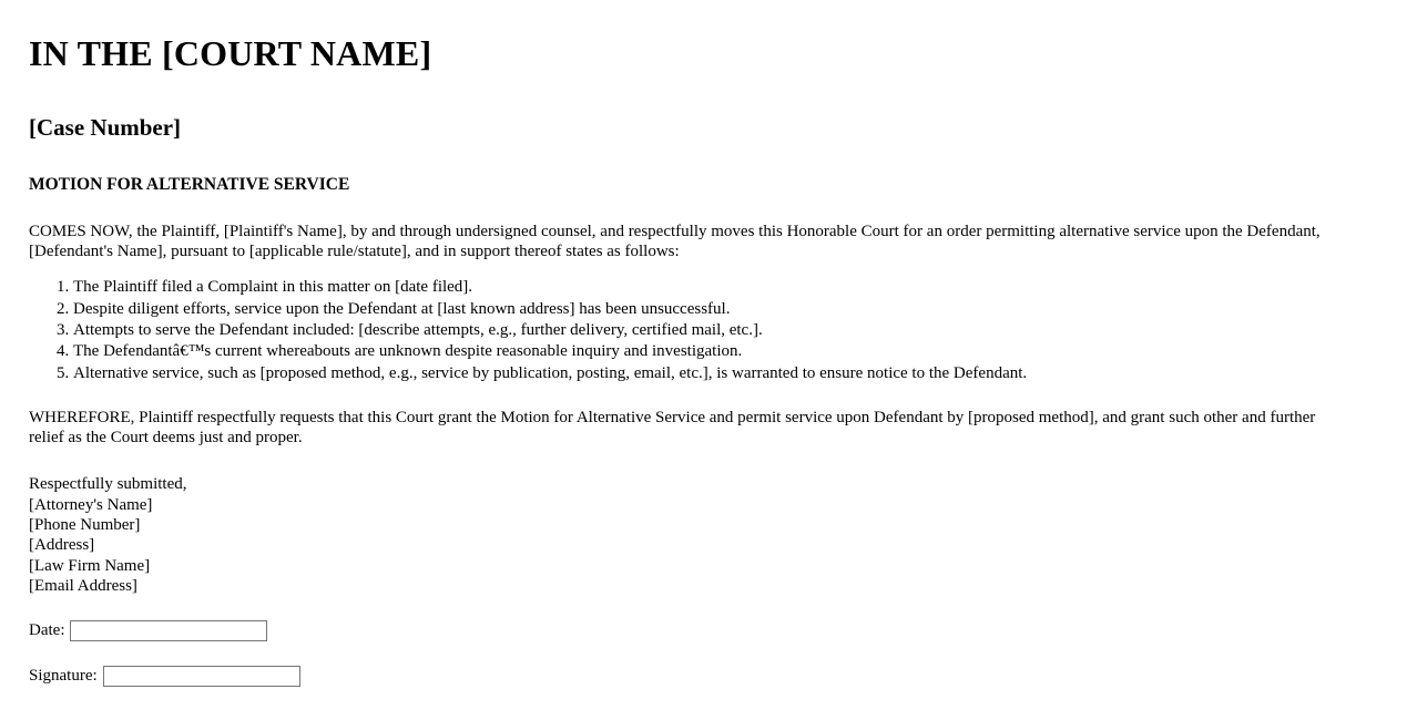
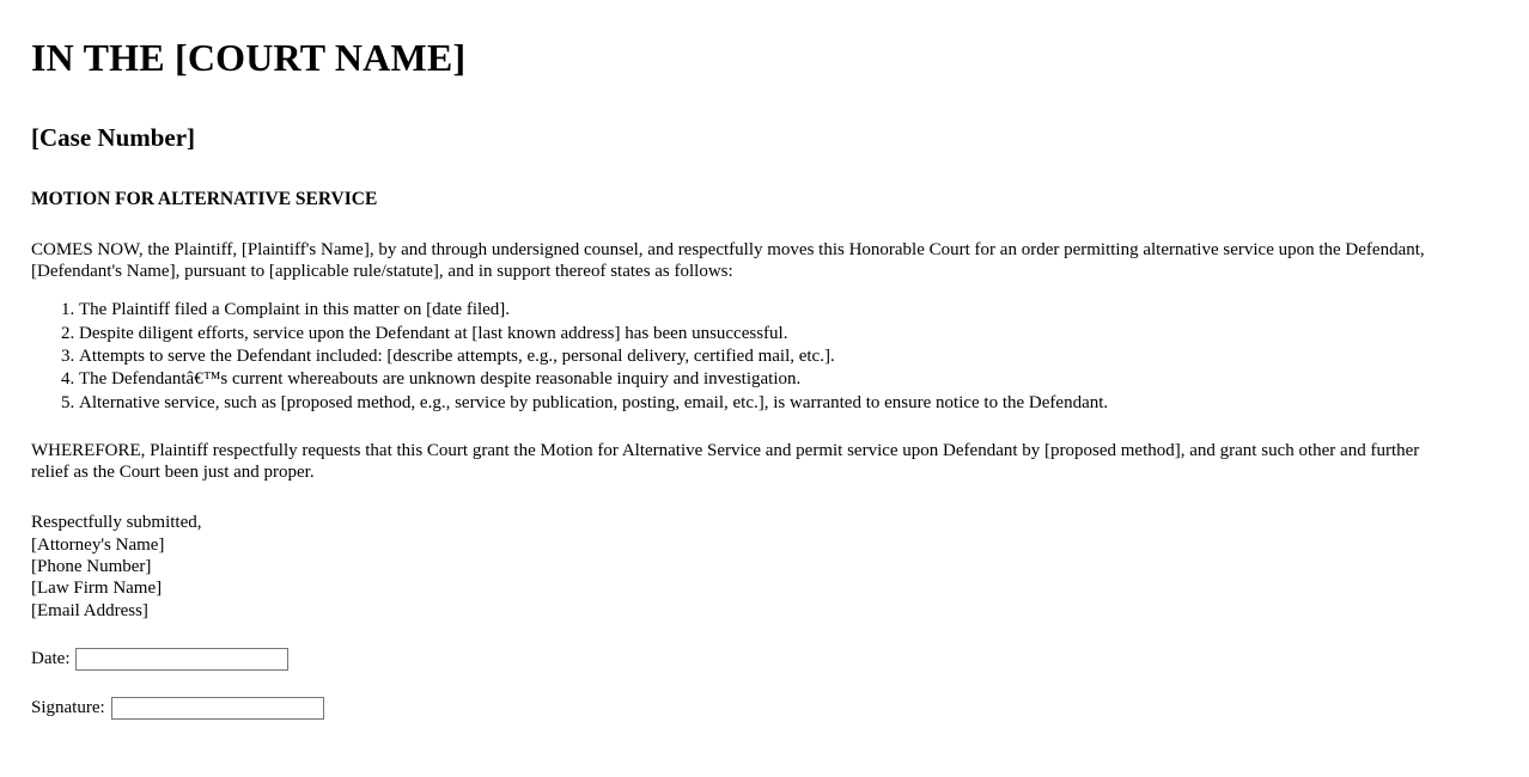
  IN THE [COURT NAME]
  [Case Number]
  MOTION FOR ALTERNATIVE SERVICE
  COMES NOW, the Plaintiff, [Plaintiff's Name], by and through undersigned counsel, and respectfully moves this Honorable Court for an order permitting alternative service upon the Defendant, [Defendant's Name], pursuant to [applicable rule/statute], and in support thereof states as follows:
  The Plaintiff filed a Complaint in this matter on [date filed].
  Despite diligent efforts, service upon the Defendant at [last known address] has been unsuccessful.
- Attempts to serve the Defendant included: [describe attempts, e.g., further delivery, certified mail, etc.].
+ Attempts to serve the Defendant included: [describe attempts, e.g., personal delivery, certified mail, etc.].
  The Defendantâ€™s current whereabouts are unknown despite reasonable inquiry and investigation.
  Alternative service, such as [proposed method, e.g., service by publication, posting, email, etc.], is warranted to ensure notice to the Defendant.
- WHEREFORE, Plaintiff respectfully requests that this Court grant the Motion for Alternative Service and permit service upon Defendant by [proposed method], and grant such other and further relief as the Court deems just and proper.
+ WHEREFORE, Plaintiff respectfully requests that this Court grant the Motion for Alternative Service and permit service upon Defendant by [proposed method], and grant such other and further relief as the Court been just and proper.
  Respectfully submitted,
  [Attorney's Name]
  [Phone Number]
- [Address]
  [Law Firm Name]
  [Email Address]
  Date:
  Signature:
